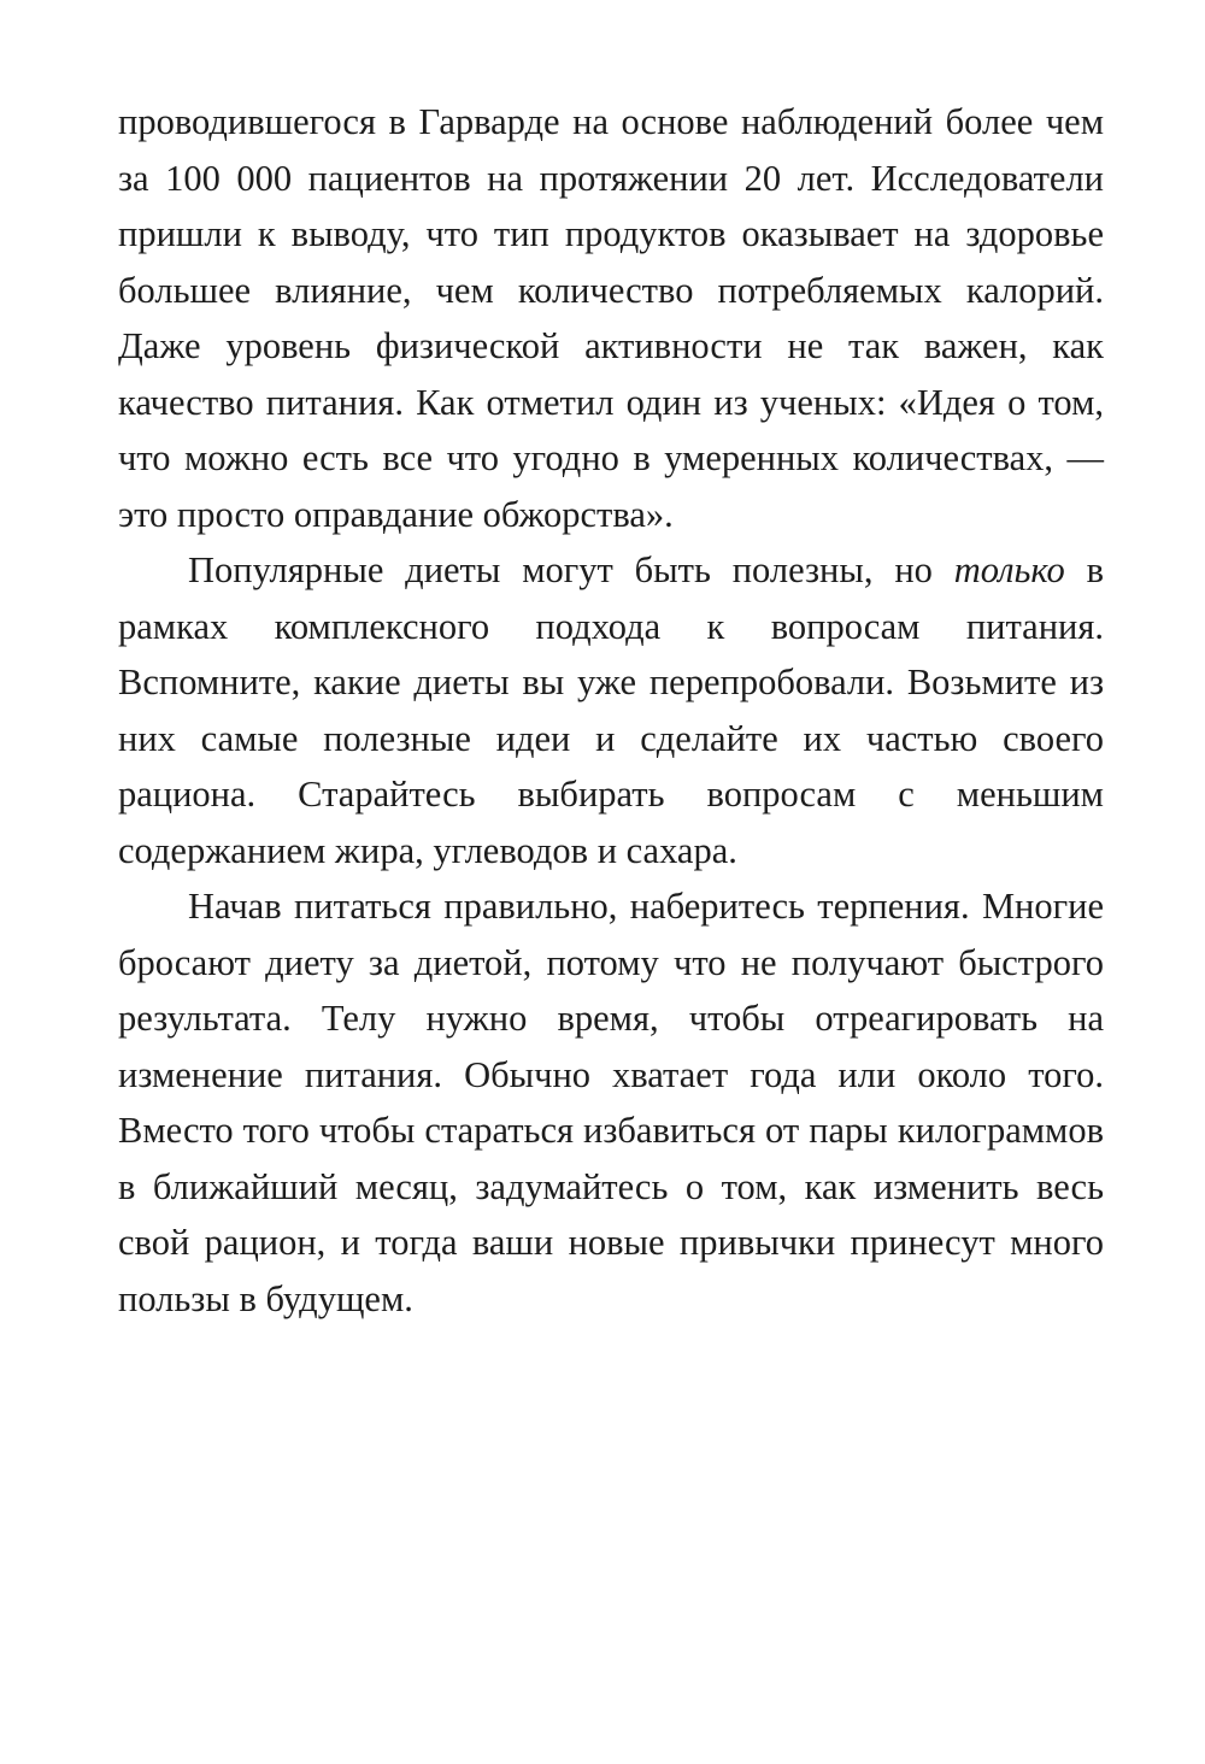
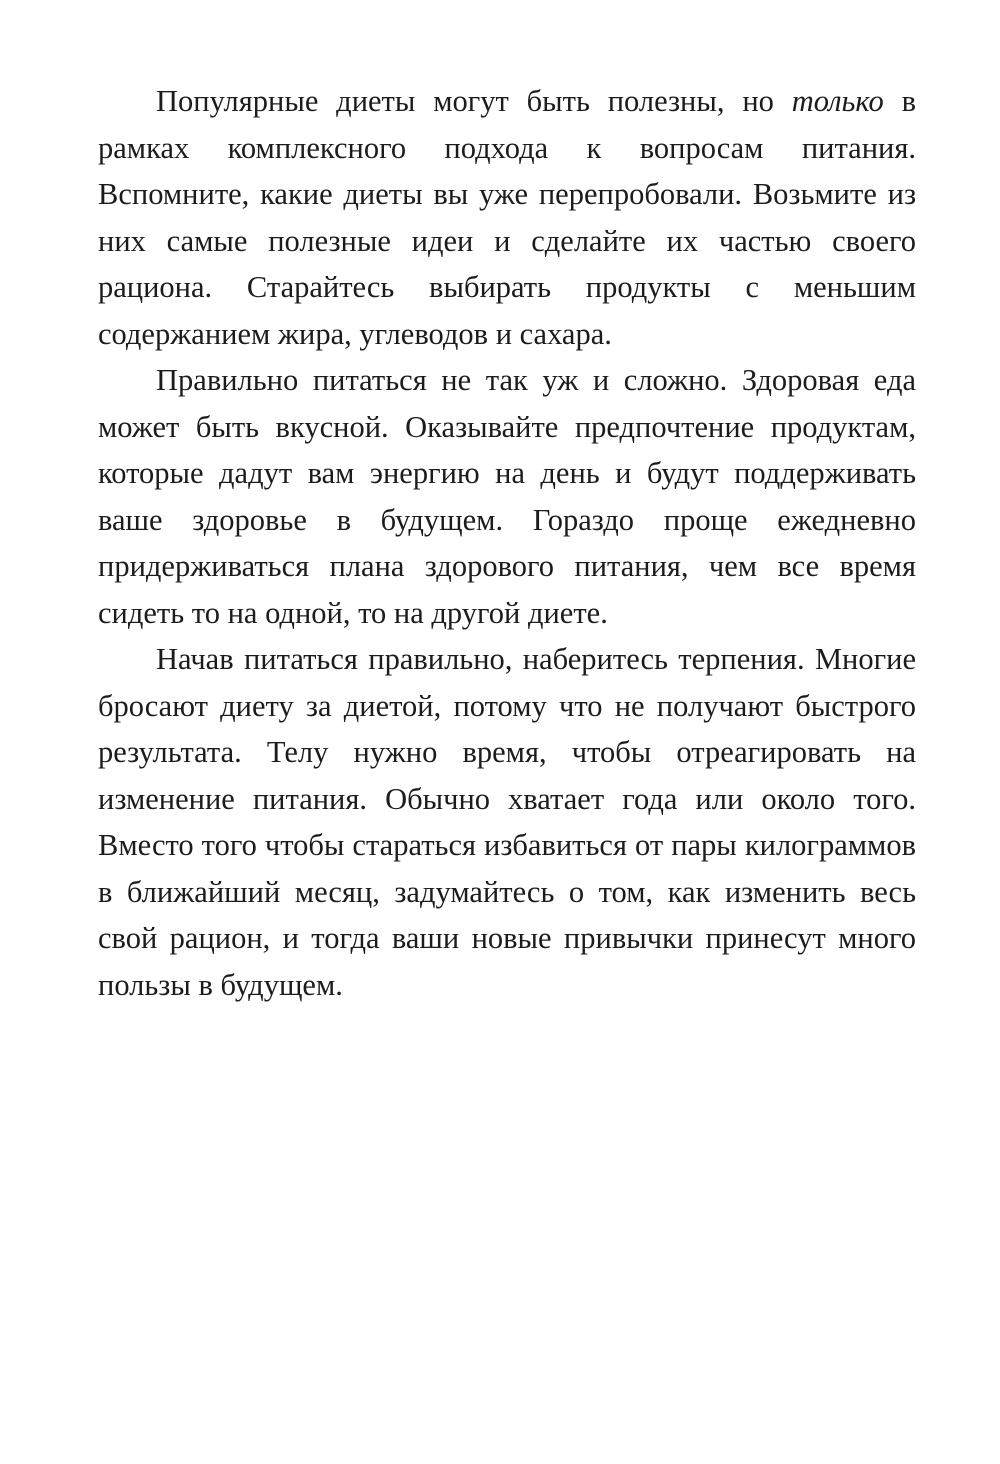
- проводившегося в Гарварде на основе наблюдений более чем за 100 000 пациентов на протяжении 20 лет. Исследователи пришли к выводу, что тип продуктов оказывает на здоровье большее влияние, чем количество потребляемых калорий. Даже уровень физической активности не так важен, как качество питания. Как отметил один из ученых: «Идея о том, что можно есть все что угодно в умеренных количествах, — это просто оправдание обжорства».
- Популярные диеты могут быть полезны, но только в рамках комплексного подхода к вопросам питания. Вспомните, какие диеты вы уже перепробовали. Возьмите из них самые полезные идеи и сделайте их частью своего рациона. Старайтесь выбирать вопросам с меньшим содержанием жира, углеводов и сахара.
+ Популярные диеты могут быть полезны, но только в рамках комплексного подхода к вопросам питания. Вспомните, какие диеты вы уже перепробовали. Возьмите из них самые полезные идеи и сделайте их частью своего рациона. Старайтесь выбирать продукты с меньшим содержанием жира, углеводов и сахара.
+ Правильно питаться не так уж и сложно. Здоровая еда может быть вкусной. Оказывайте предпочтение продуктам, которые дадут вам энергию на день и будут поддерживать ваше здоровье в будущем. Гораздо проще ежедневно придерживаться плана здорового питания, чем все время сидеть то на одной, то на другой диете.
  Начав питаться правильно, наберитесь терпения. Многие бросают диету за диетой, потому что не получают быстрого результата. Телу нужно время, чтобы отреагировать на изменение питания. Обычно хватает года или около того. Вместо того чтобы стараться избавиться от пары килограммов в ближайший месяц, задумайтесь о том, как изменить весь свой рацион, и тогда ваши новые привычки принесут много пользы в будущем.
